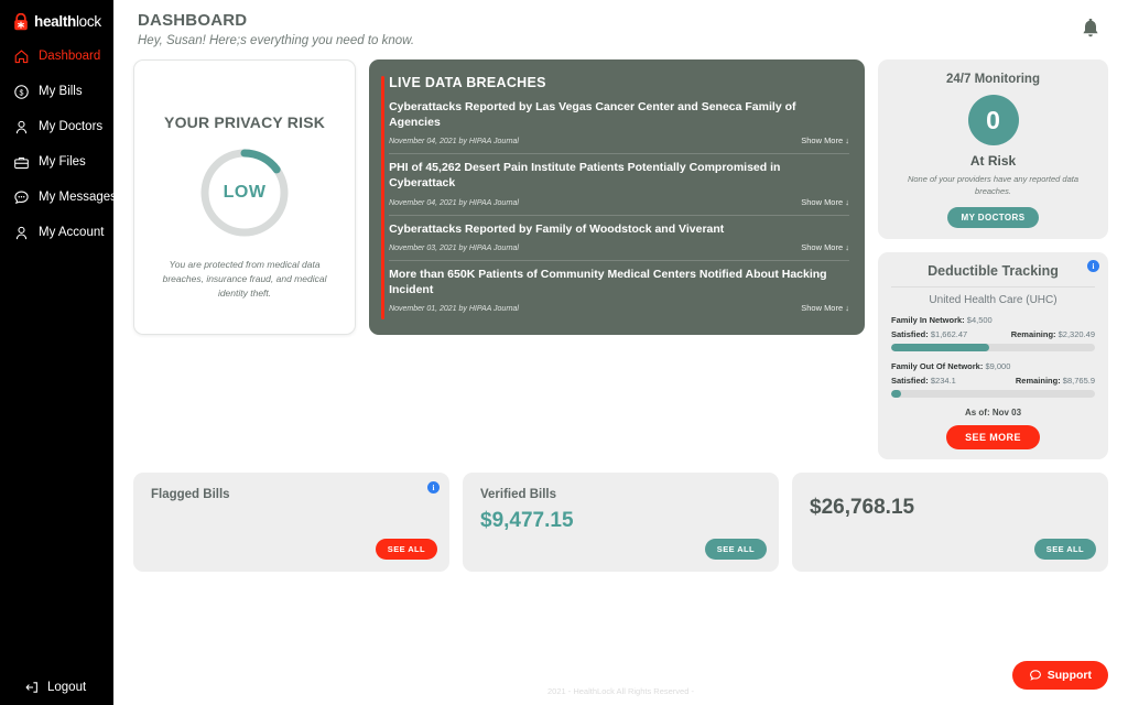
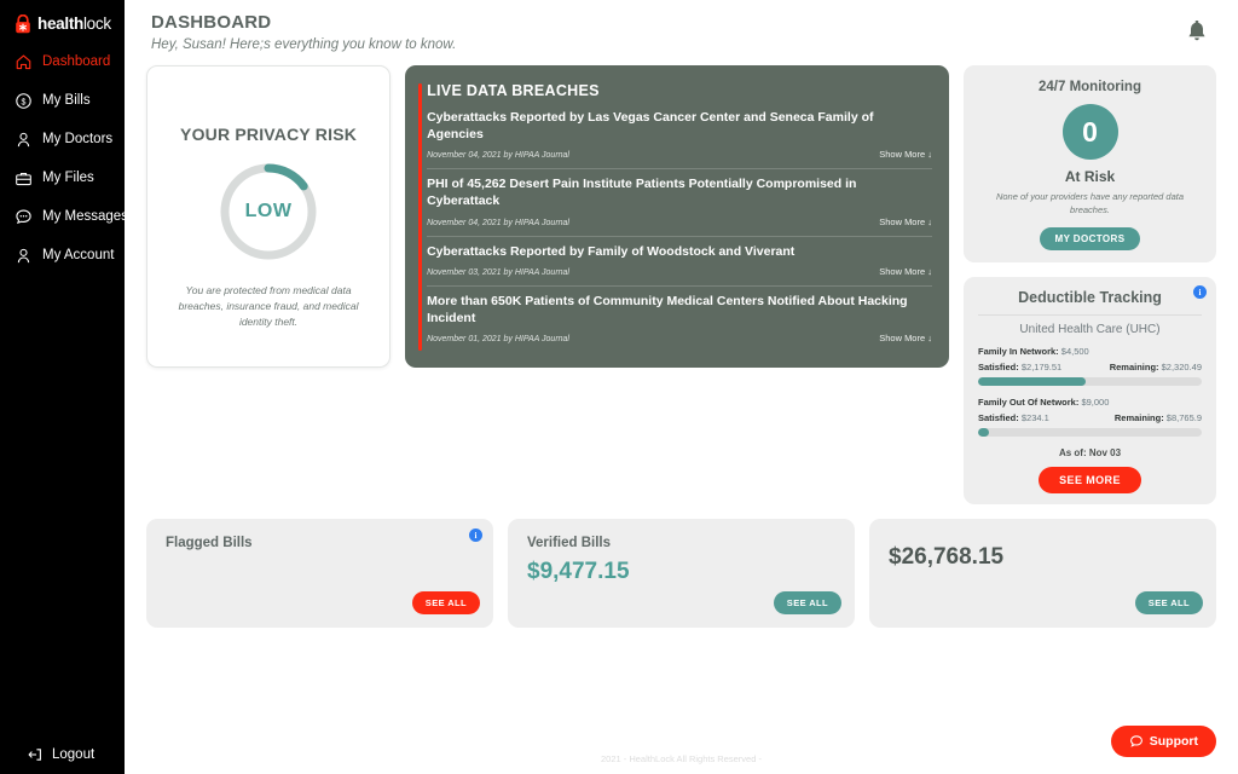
  healthlock
  Dashboard
  My Bills
  My Doctors
  My Files
  My Message
  My Account
  Logout
  DASHBOARD
- Hey, Susan! Here;s everything you need to know.
+ Hey, Susan! Here;s everything you know to know.
  YOUR PRIVACY RISK
  LOW
  You are protected from medical data breaches, insurance fraud, and medical identity theft.
  LIVE DATA BREACHES
  Cyberattacks Reported by Las Vegas Cancer Center and Seneca Family of Agencies
  Show More ↓
  PHI of 45,262 Desert Pain Institute Patients Potentially Compromised in Cyberattack
  Show More ↓
  Cyberattacks Reported by Family of Woodstock and Viverant
  Show More ↓
  More than 650K Patients of Community Medical Centers Notified About Hacking Incident
  Show More ↓
  24/7 Monitoring
  0
  At Risk
  None of your providers have any reported data breaches.
  MY DOCTORS
  i
  Deductible Tracking
  United Health Care (UHC)
  Family In Network: $4,500
- Satisfied: $1,662.47
+ Satisfied: $2,179.51
  Remaining: $2,320.49
  Family Out Of Network: $9,000
  Satisfied: $234.1
  Remaining: $8,765.9
  As of: Nov 03
  SEE MORE
  i
  Flagged Bills
  SEE ALL
  Verified Bills
  $9,477.15
  SEE ALL
  $26,768.15
  SEE ALL
  2021 - HealthLock All Rights Reserved -
  Support
